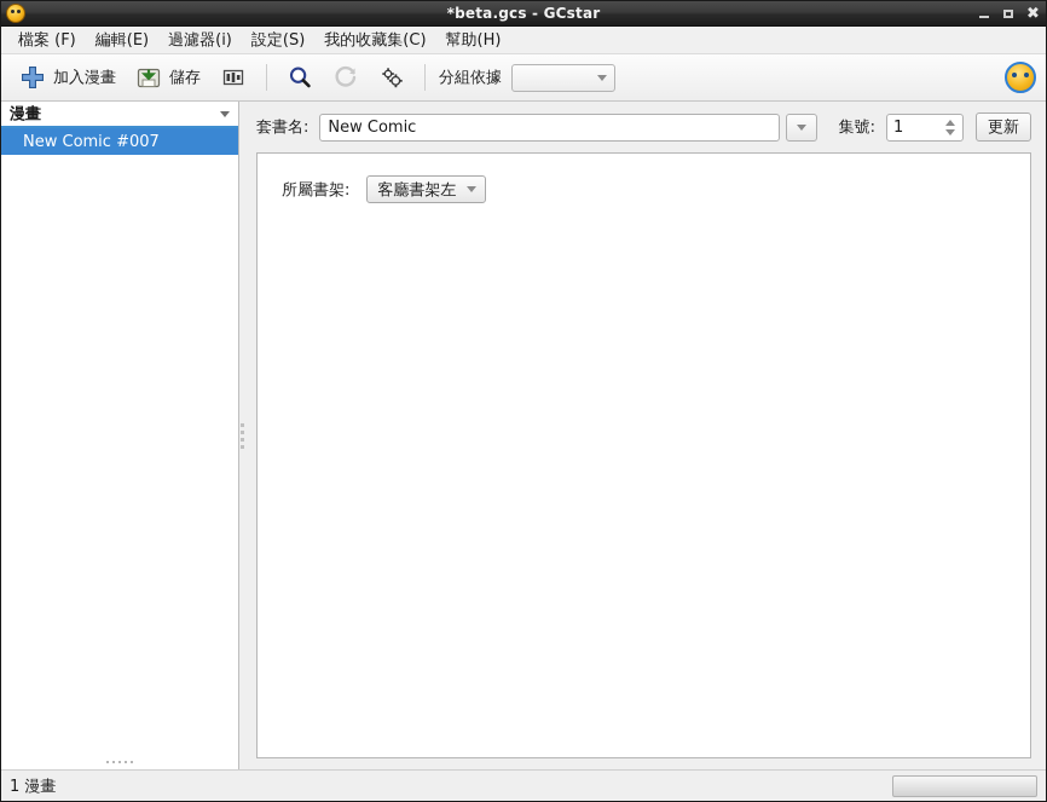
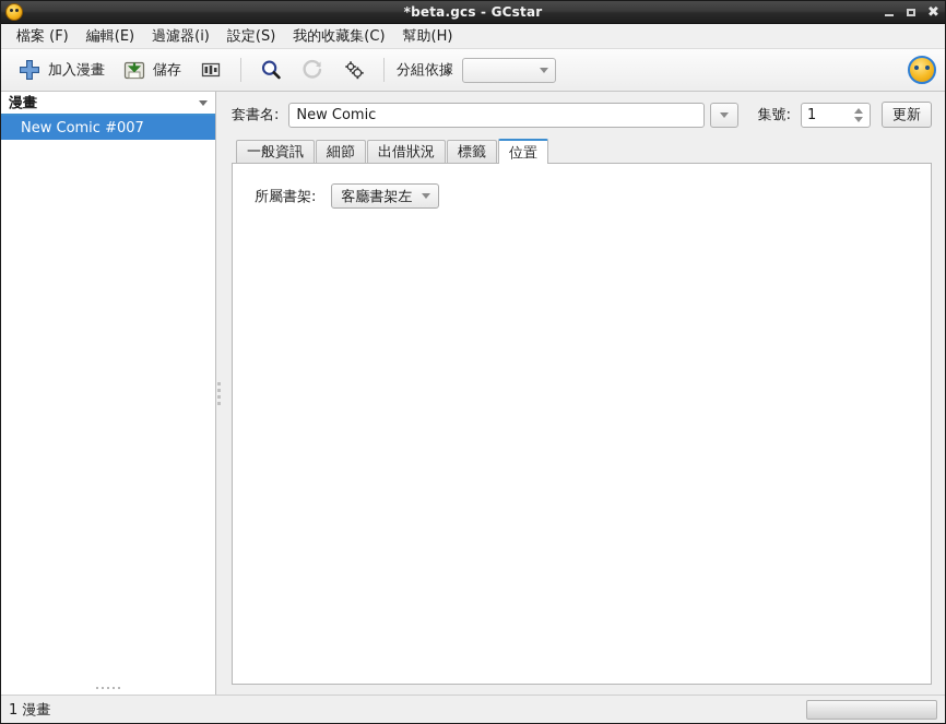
  *beta.gcs - GCstar
  ✖
  檔案 (F)
  編輯(E)
  過濾器(i)
  設定(S)
  我的收藏集(C)
  幫助(H)
  加入漫畫
  儲存
  分組依據
  漫畫
  New Comic #007
  套書名:
  New Comic
  集號:
  1
  更新
+ 一般資訊
+ 細節
+ 出借狀況
+ 標籤
+ 位置
  所屬書架:
  客廳書架左
  1 漫畫
